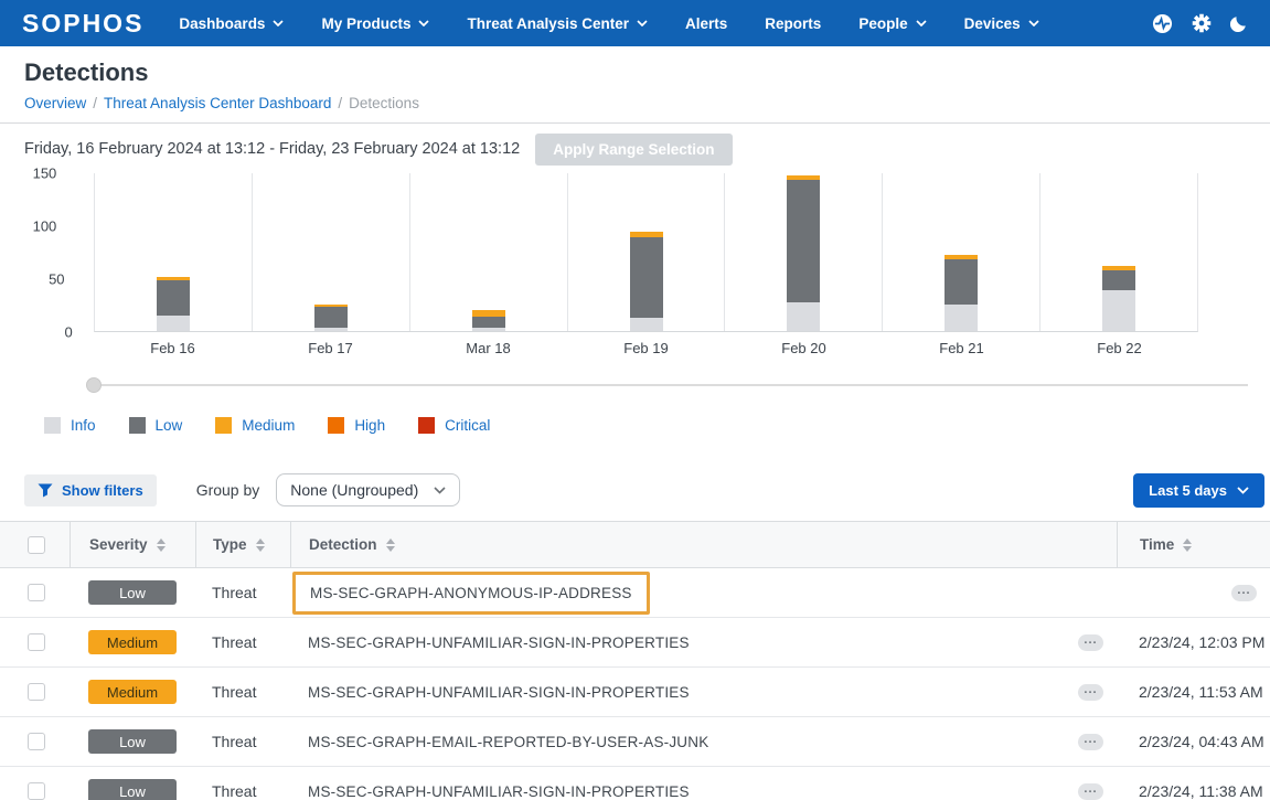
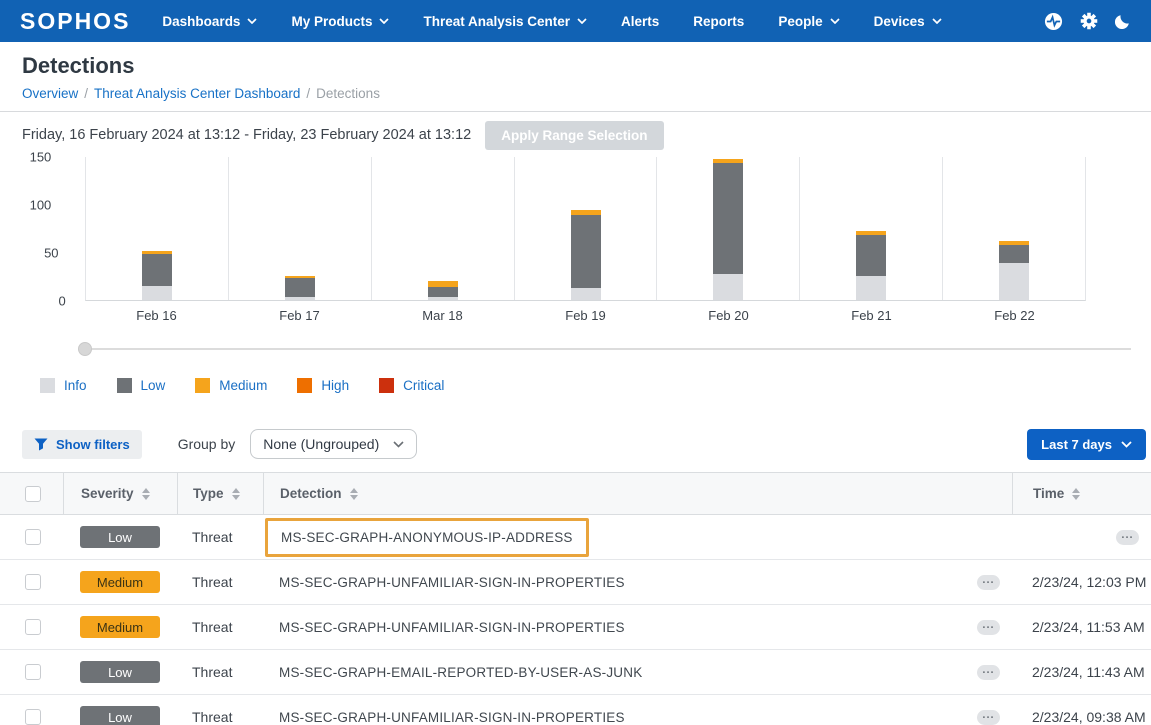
  SOPHOS
  Dashboards
  My Products
  Threat Analysis Center
  Alerts
  Reports
  People
  Devices
  Detections
  Overview / Threat Analysis Center Dashboard / Detections
  Friday, 16 February 2024 at 13:12 - Friday, 23 February 2024 at 13:12
  Apply Range Selection
  0
  50
  100
  150
  Feb 16
  Feb 17
  Mar 18
  Feb 19
  Feb 20
  Feb 21
  Feb 22
  Info
  Low
  Medium
  High
  Critical
  Show filters
  Group by
  None (Ungrouped)
- Last 5 days
+ Last 7 days
  Severity
  Type
  Detection
  Time
  Low
  Threat
  MS-SEC-GRAPH-ANONYMOUS-IP-ADDRESS
  ...
  Medium
  Threat
  MS-SEC-GRAPH-UNFAMILIAR-SIGN-IN-PROPERTIES
  ...
  2/23/24, 12:03 PM
  Medium
  Threat
  MS-SEC-GRAPH-UNFAMILIAR-SIGN-IN-PROPERTIES
  ...
  2/23/24, 11:53 AM
  Low
  Threat
  MS-SEC-GRAPH-EMAIL-REPORTED-BY-USER-AS-JUNK
  ...
- 2/23/24, 04:43 AM
+ 2/23/24, 11:43 AM
  Low
  Threat
  MS-SEC-GRAPH-UNFAMILIAR-SIGN-IN-PROPERTIES
  ...
- 2/23/24, 11:38 AM
+ 2/23/24, 09:38 AM
